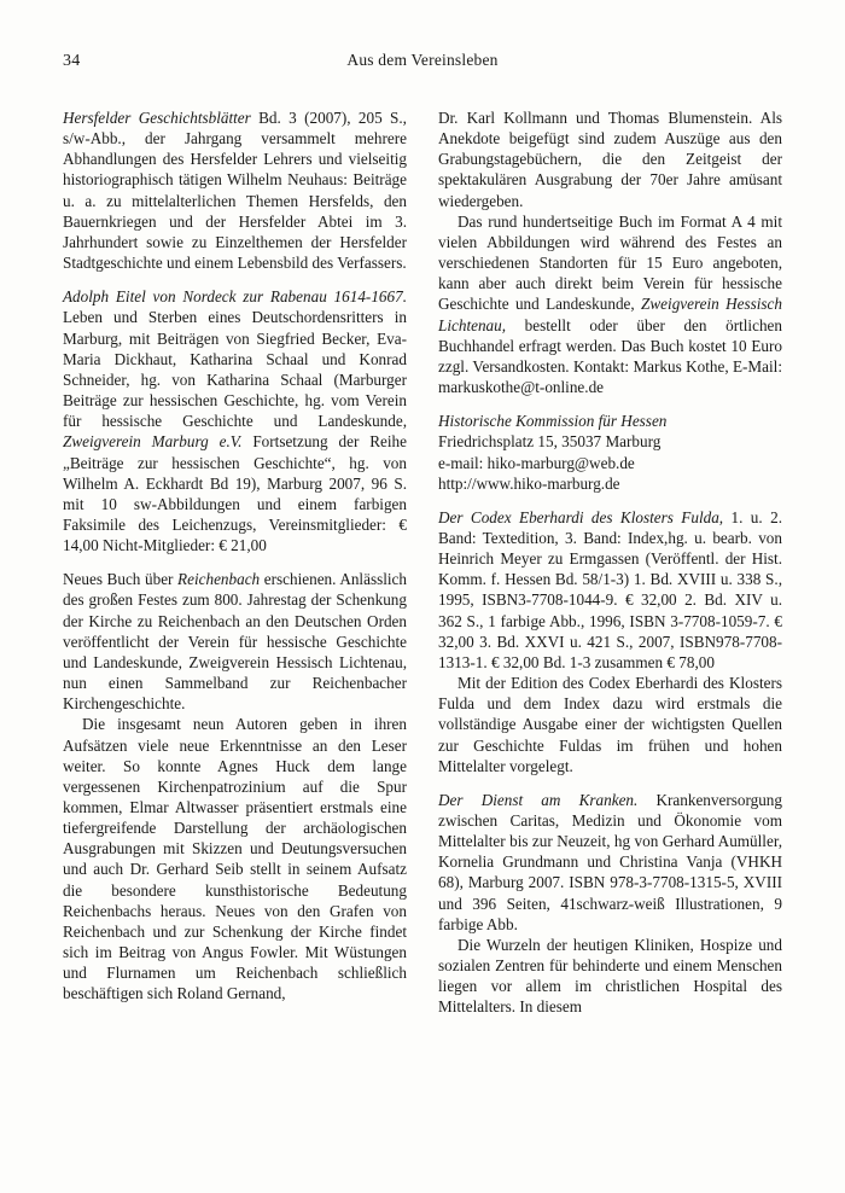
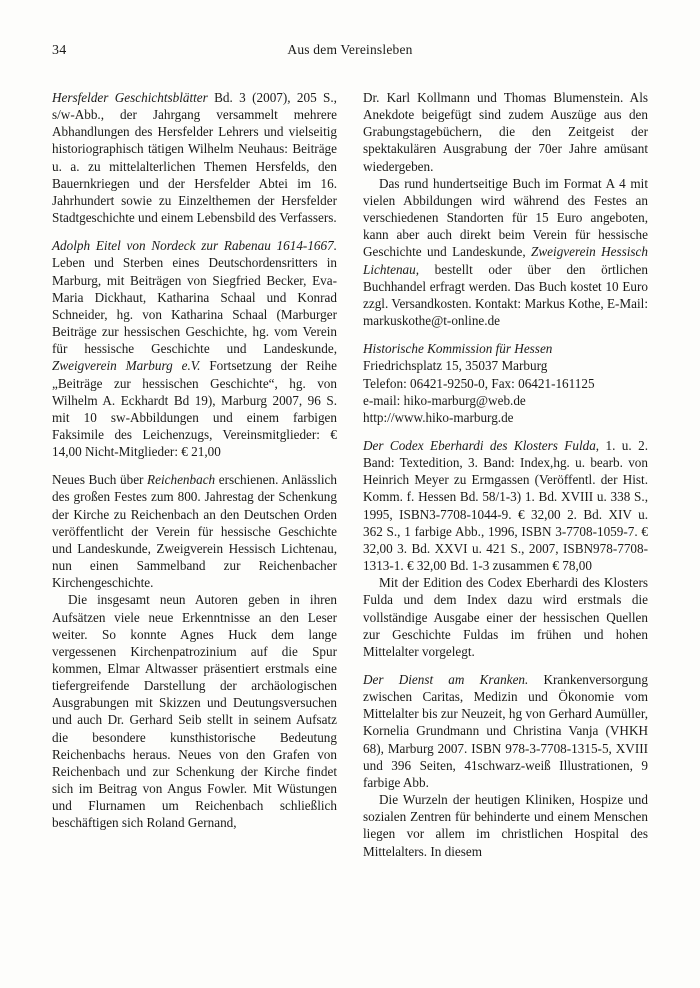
  34
  Aus dem Vereinsleben
- Hersfelder Geschichtsblätter Bd. 3 (2007), 205 S., s/w-Abb., der Jahrgang versammelt mehrere Abhandlungen des Hersfelder Lehrers und vielseitig historiographisch tätigen Wilhelm Neuhaus: Beiträge u. a. zu mittelalterlichen Themen Hersfelds, den Bauernkriegen und der Hersfelder Abtei im 3. Jahrhundert sowie zu Einzelthemen der Hersfelder Stadtgeschichte und einem Lebensbild des Verfassers.
+ Hersfelder Geschichtsblätter Bd. 3 (2007), 205 S., s/w-Abb., der Jahrgang versammelt mehrere Abhandlungen des Hersfelder Lehrers und vielseitig historiographisch tätigen Wilhelm Neuhaus: Beiträge u. a. zu mittelalterlichen Themen Hersfelds, den Bauernkriegen und der Hersfelder Abtei im 16. Jahrhundert sowie zu Einzelthemen der Hersfelder Stadtgeschichte und einem Lebensbild des Verfassers.
  Adolph Eitel von Nordeck zur Rabenau 1614-1667. Leben und Sterben eines Deutschordensritters in Marburg, mit Beiträgen von Siegfried Becker, Eva-Maria Dickhaut, Katharina Schaal und Konrad Schneider, hg. von Katharina Schaal (Marburger Beiträge zur hessischen Geschichte, hg. vom Verein für hessische Geschichte und Landeskunde, Zweigverein Marburg e.V. Fortsetzung der Reihe „Beiträge zur hessischen Geschichte“, hg. von Wilhelm A. Eckhardt Bd 19), Marburg 2007, 96 S. mit 10 sw-Abbildungen und einem farbigen Faksimile des Leichenzugs, Vereinsmitglieder: € 14,00 Nicht-Mitglieder: € 21,00
  Neues Buch über Reichenbach erschienen. Anlässlich des großen Festes zum 800. Jahrestag der Schenkung der Kirche zu Reichenbach an den Deutschen Orden veröffentlicht der Verein für hessische Geschichte und Landeskunde, Zweigverein Hessisch Lichtenau, nun einen Sammelband zur Reichenbacher Kirchengeschichte.
  Die insgesamt neun Autoren geben in ihren Aufsätzen viele neue Erkenntnisse an den Leser weiter. So konnte Agnes Huck dem lange vergessenen Kirchenpatrozinium auf die Spur kommen, Elmar Altwasser präsentiert erstmals eine tiefergreifende Darstellung der archäologischen Ausgrabungen mit Skizzen und Deutungsversuchen und auch Dr. Gerhard Seib stellt in seinem Aufsatz die besondere kunsthistorische Bedeutung Reichenbachs heraus. Neues von den Grafen von Reichenbach und zur Schenkung der Kirche findet sich im Beitrag von Angus Fowler. Mit Wüstungen und Flurnamen um Reichenbach schließlich beschäftigen sich Roland Gernand,
  Dr. Karl Kollmann und Thomas Blumenstein. Als Anekdote beigefügt sind zudem Auszüge aus den Grabungstagebüchern, die den Zeitgeist der spektakulären Ausgrabung der 70er Jahre amüsant wiedergeben.
  Das rund hundertseitige Buch im Format A 4 mit vielen Abbildungen wird während des Festes an verschiedenen Standorten für 15 Euro angeboten, kann aber auch direkt beim Verein für hessische Geschichte und Landeskunde, Zweigverein Hessisch Lichtenau, bestellt oder über den örtlichen Buchhandel erfragt werden. Das Buch kostet 10 Euro zzgl. Versandkosten. Kontakt: Markus Kothe, E-Mail: markuskothe@t-online.de
  Historische Kommission für Hessen
  Friedrichsplatz 15, 35037 Marburg
+ Telefon: 06421-9250-0, Fax: 06421-161125
  e-mail: hiko-marburg@web.de
  http://www.hiko-marburg.de
  Der Codex Eberhardi des Klosters Fulda, 1. u. 2. Band: Textedition, 3. Band: Index,hg. u. bearb. von Heinrich Meyer zu Ermgassen (Veröffentl. der Hist. Komm. f. Hessen Bd. 58/1-3) 1. Bd. XVIII u. 338 S., 1995, ISBN3-7708-1044-9. € 32,00 2. Bd. XIV u. 362 S., 1 farbige Abb., 1996, ISBN 3-7708-1059-7. € 32,00 3. Bd. XXVI u. 421 S., 2007, ISBN978-7708-1313-1. € 32,00 Bd. 1-3 zusammen € 78,00
- Mit der Edition des Codex Eberhardi des Klosters Fulda und dem Index dazu wird erstmals die vollständige Ausgabe einer der wichtigsten Quellen zur Geschichte Fuldas im frühen und hohen Mittelalter vorgelegt.
+ Mit der Edition des Codex Eberhardi des Klosters Fulda und dem Index dazu wird erstmals die vollständige Ausgabe einer der hessischen Quellen zur Geschichte Fuldas im frühen und hohen Mittelalter vorgelegt.
  Der Dienst am Kranken. Krankenversorgung zwischen Caritas, Medizin und Ökonomie vom Mittelalter bis zur Neuzeit, hg von Gerhard Aumüller, Kornelia Grundmann und Christina Vanja (VHKH 68), Marburg 2007. ISBN 978-3-7708-1315-5, XVIII und 396 Seiten, 41schwarz-weiß Illustrationen, 9 farbige Abb.
  Die Wurzeln der heutigen Kliniken, Hospize und sozialen Zentren für behinderte und einem Menschen liegen vor allem im christlichen Hospital des Mittelalters. In diesem
